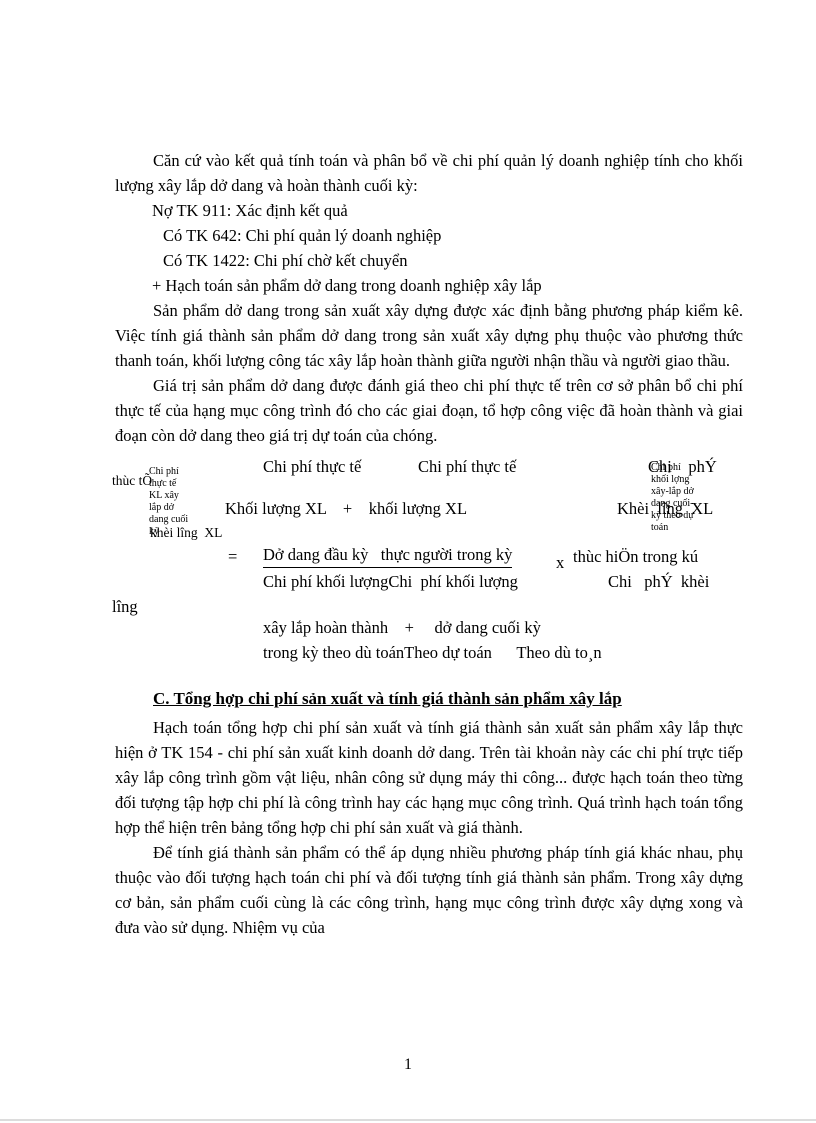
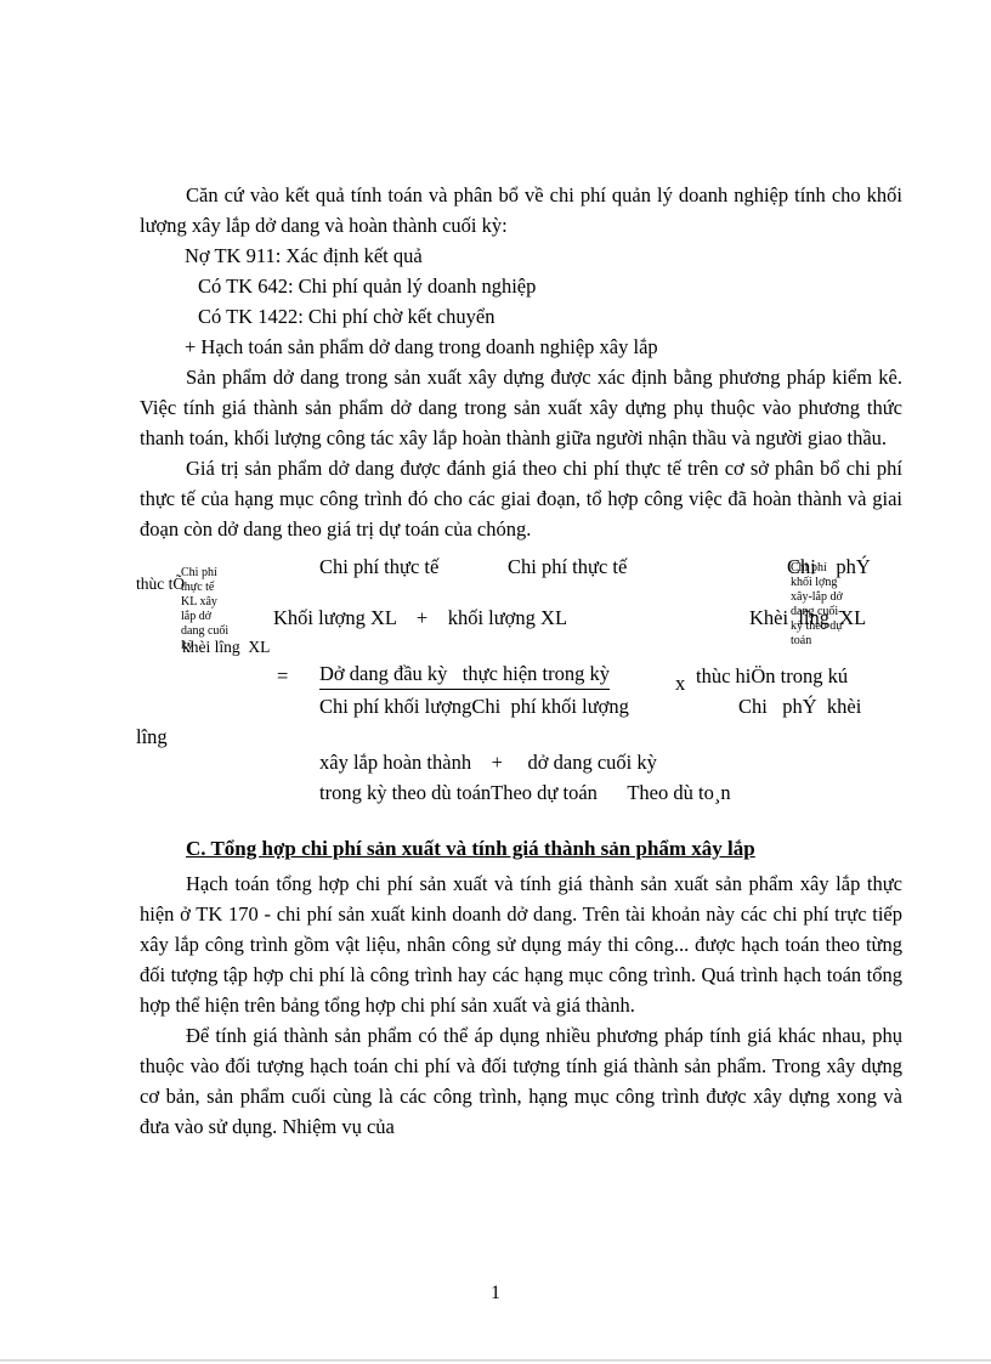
  Căn cứ vào kết quả tính toán và phân bổ về chi phí quản lý doanh nghiệp tính cho khối lượng xây lắp dở dang và hoàn thành cuối kỳ:
  Nợ TK 911: Xác định kết quả
  Có TK 642: Chi phí quản lý doanh nghiệp
  Có TK 1422: Chi phí chờ kết chuyển
  + Hạch toán sản phẩm dở dang trong doanh nghiệp xây lắp
  Sản phẩm dở dang trong sản xuất xây dựng được xác định bằng phương pháp kiểm kê. Việc tính giá thành sản phẩm dở dang trong sản xuất xây dựng phụ thuộc vào phương thức thanh toán, khối lượng công tác xây lắp hoàn thành giữa người nhận thầu và người giao thầu.
  Giá trị sản phẩm dở dang được đánh giá theo chi phí thực tế trên cơ sở phân bổ chi phí thực tế của hạng mục công trình đó cho các giai đoạn, tổ hợp công việc đã hoàn thành và giai đoạn còn dở dang theo giá trị dự toán của chóng.
  Chi phí thực tế
  Chi phí thực tế
  Chi phÝ
  Chi phí
  thực tế
  KL xây
  lắp dở
  dang cuối
  kỳ
  thùc tÕ
  Khối lượng XL + khối lượng XL
  Khèi lîng XL
  Chi phí
  khối lợng
  xây-lắp dở
  dang cuối-
  kỳ theo dự
  toán
  khèi lîng XL
  =
- Dở dang đầu kỳ thực người trong kỳ
+ Dở dang đầu kỳ thực hiện trong kỳ
  x
  thùc hiÖn trong kú
  Chi phí khối lượngChi phí khối lượng
  Chi phÝ khèi
  lîng
  xây lắp hoàn thành + dở dang cuối kỳ
  trong kỳ theo dù toánTheo dự toán Theo dù to¸n
  C. Tổng hợp chi phí sản xuất và tính giá thành sản phẩm xây lắp
- Hạch toán tổng hợp chi phí sản xuất và tính giá thành sản xuất sản phẩm xây lắp thực hiện ở TK 154 - chi phí sản xuất kinh doanh dở dang. Trên tài khoản này các chi phí trực tiếp xây lắp công trình gồm vật liệu, nhân công sử dụng máy thi công... được hạch toán theo từng đối tượng tập hợp chi phí là công trình hay các hạng mục công trình. Quá trình hạch toán tổng hợp thể hiện trên bảng tổng hợp chi phí sản xuất và giá thành.
+ Hạch toán tổng hợp chi phí sản xuất và tính giá thành sản xuất sản phẩm xây lắp thực hiện ở TK 170 - chi phí sản xuất kinh doanh dở dang. Trên tài khoản này các chi phí trực tiếp xây lắp công trình gồm vật liệu, nhân công sử dụng máy thi công... được hạch toán theo từng đối tượng tập hợp chi phí là công trình hay các hạng mục công trình. Quá trình hạch toán tổng hợp thể hiện trên bảng tổng hợp chi phí sản xuất và giá thành.
  Để tính giá thành sản phẩm có thể áp dụng nhiều phương pháp tính giá khác nhau, phụ thuộc vào đối tượng hạch toán chi phí và đối tượng tính giá thành sản phẩm. Trong xây dựng cơ bản, sản phẩm cuối cùng là các công trình, hạng mục công trình được xây dựng xong và đưa vào sử dụng. Nhiệm vụ của
  1
